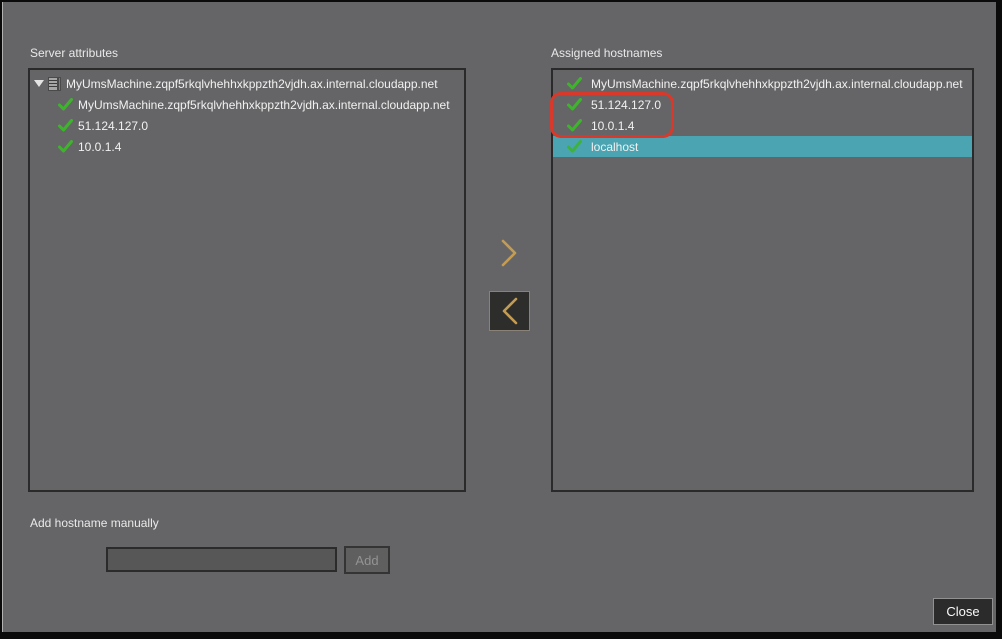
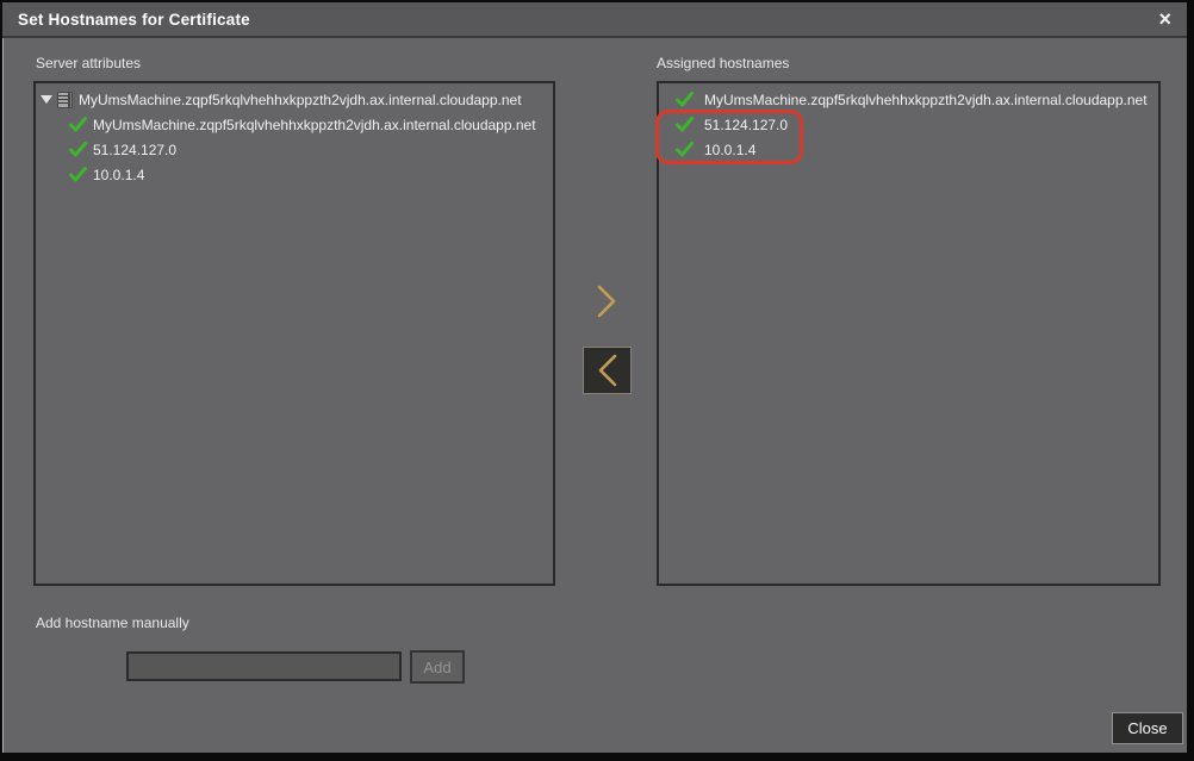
+ Set Hostnames for Certificate
+ ×
  Server attributes
  Assigned hostnames
  MyUmsMachine.zqpf5rkqlvhehhxkppzth2vjdh.ax.internal.cloudapp.net
  MyUmsMachine.zqpf5rkqlvhehhxkppzth2vjdh.ax.internal.cloudapp.net
  51.124.127.0
  10.0.1.4
  MyUmsMachine.zqpf5rkqlvhehhxkppzth2vjdh.ax.internal.cloudapp.net
  51.124.127.0
  10.0.1.4
- localhost
  Add hostname manually
  Add
  Close
